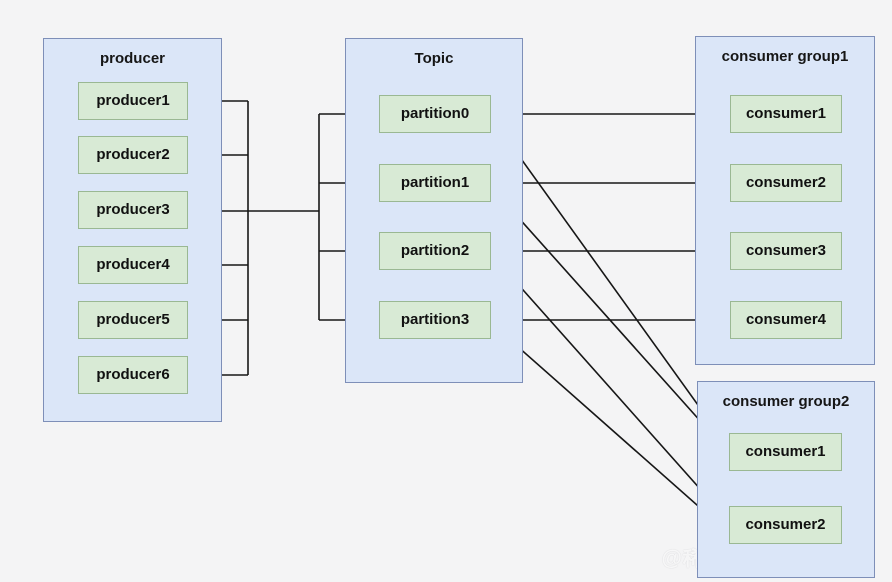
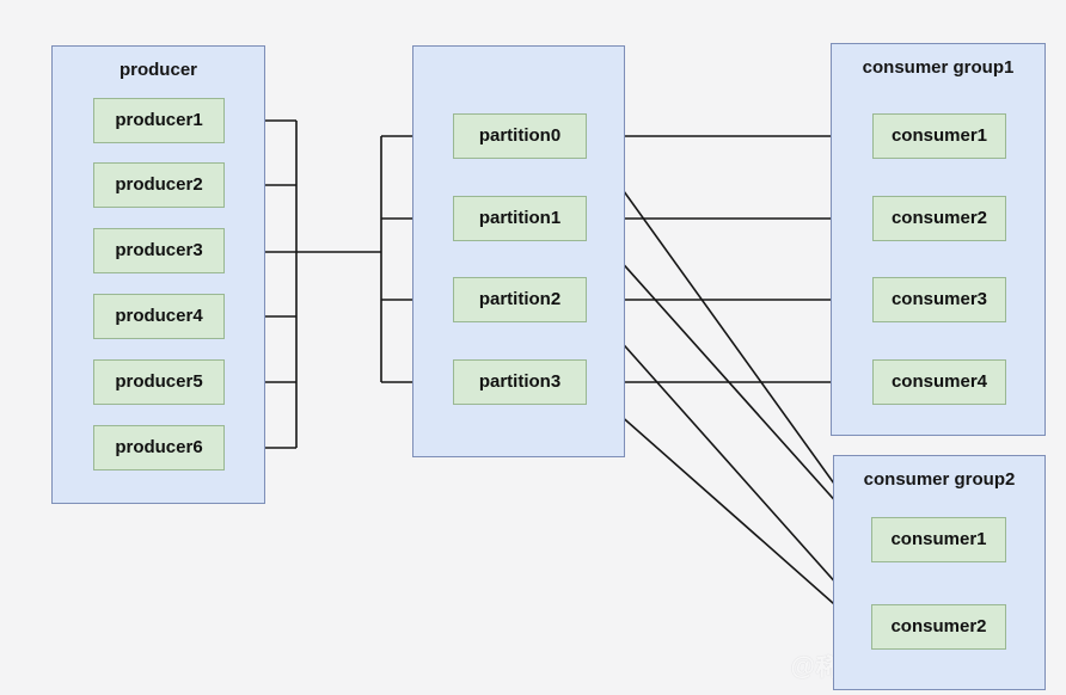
  producer
  producer1
  producer2
  producer3
  producer4
  producer5
  producer6
- Topic
  partition0
  partition1
  partition2
  partition3
  consumer group1
  consumer1
  consumer2
  consumer3
  consumer4
  consumer group2
  consumer1
  consumer2
